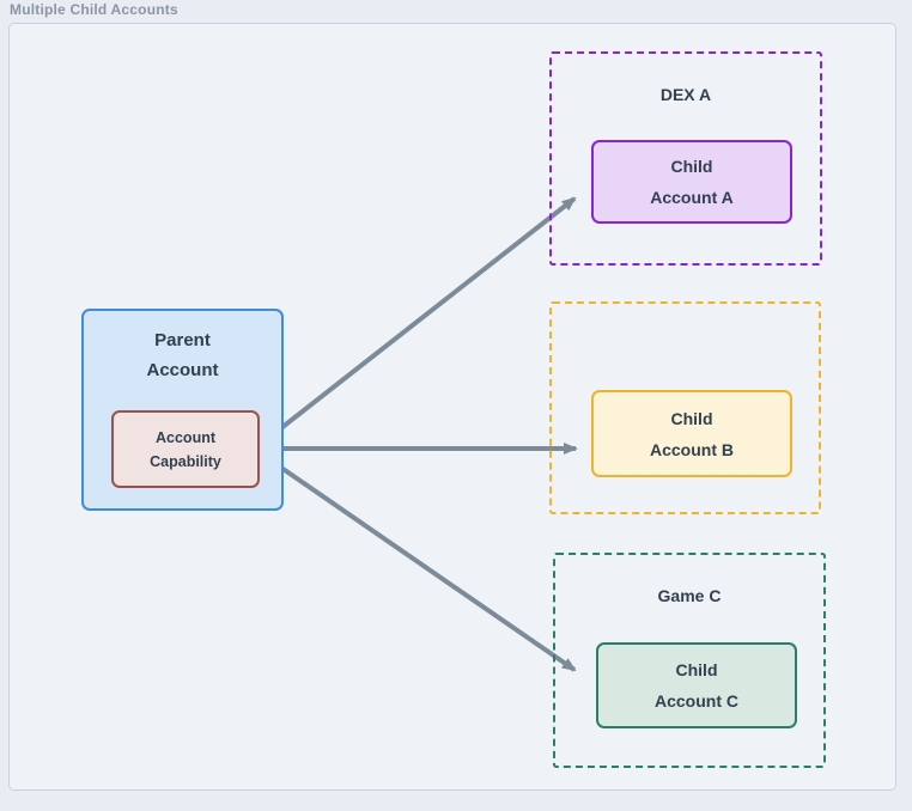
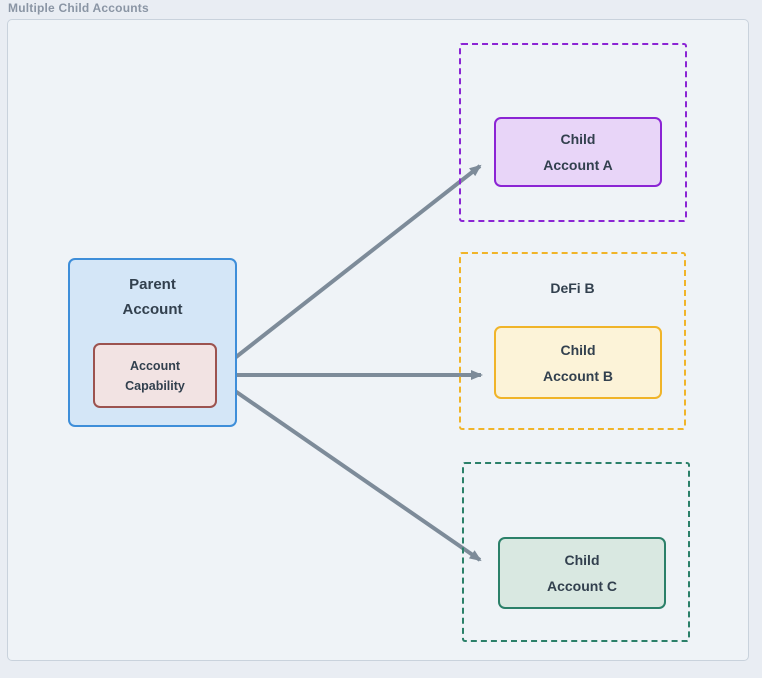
  Multiple Child Accounts
  Parent
  Account
  Account
  Capability
- DEX A
  Child
  Account A
+ DeFi B
  Child
  Account B
- Game C
  Child
  Account C
